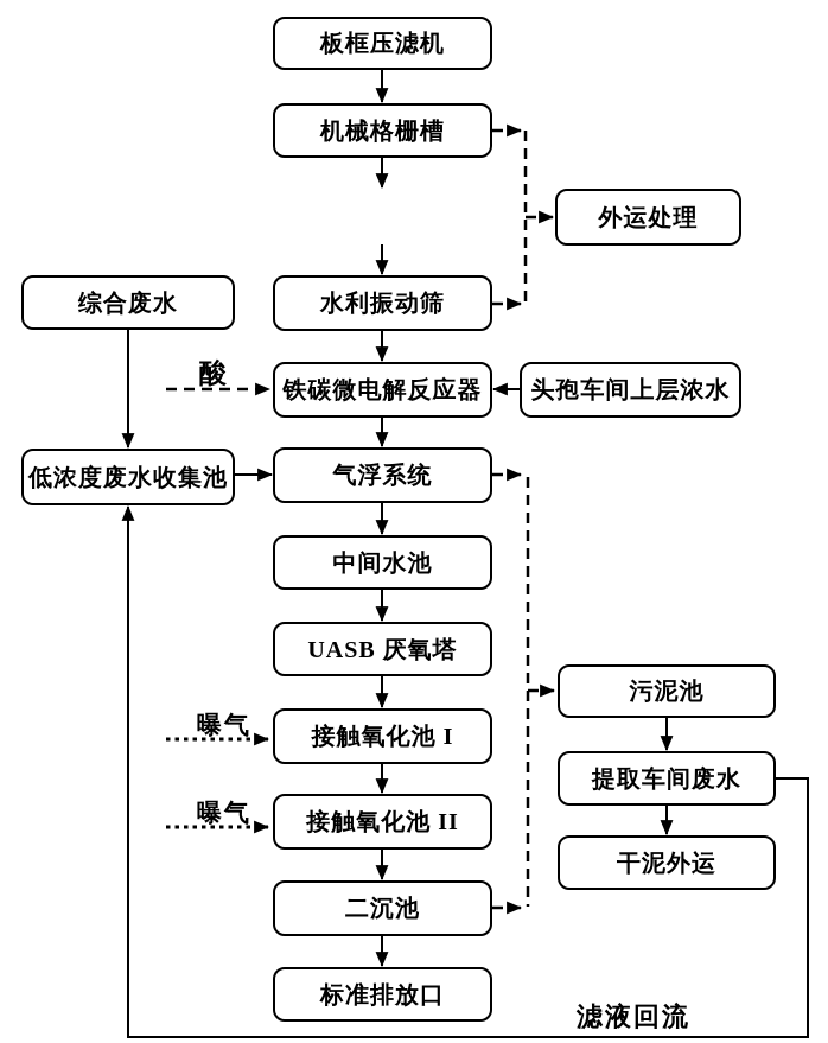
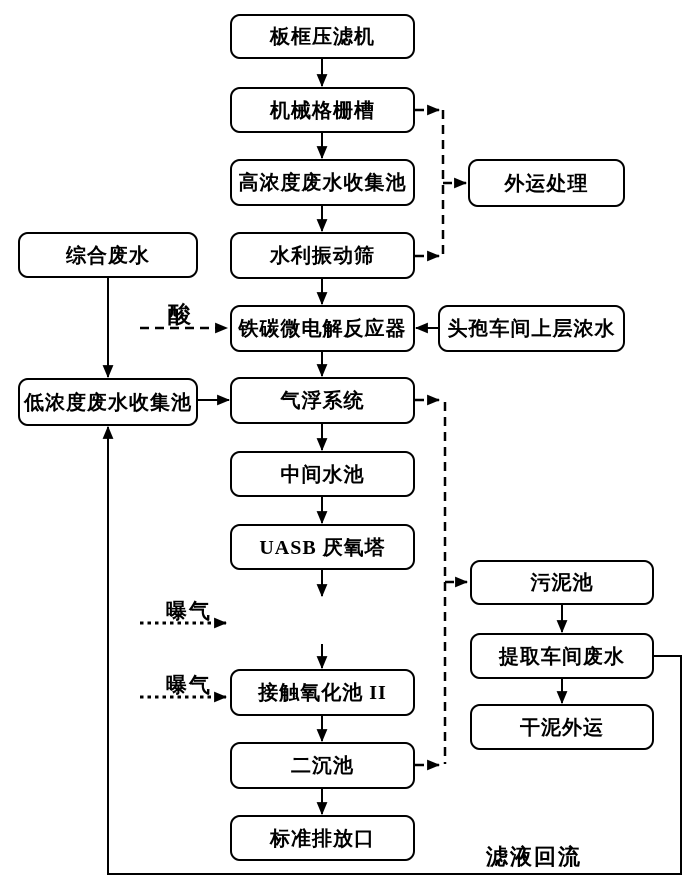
  板框压滤机
  机械格栅槽
+ 高浓度废水收集池
  水利振动筛
  外运处理
  综合废水
  铁碳微电解反应器
  头孢车间上层浓水
  低浓度废水收集池
  气浮系统
  中间水池
  UASB 厌氧塔
- 接触氧化池 I
  接触氧化池 II
  二沉池
  标准排放口
  污泥池
  提取车间废水
  干泥外运
  酸
  曝气
  曝气
  滤液回流
